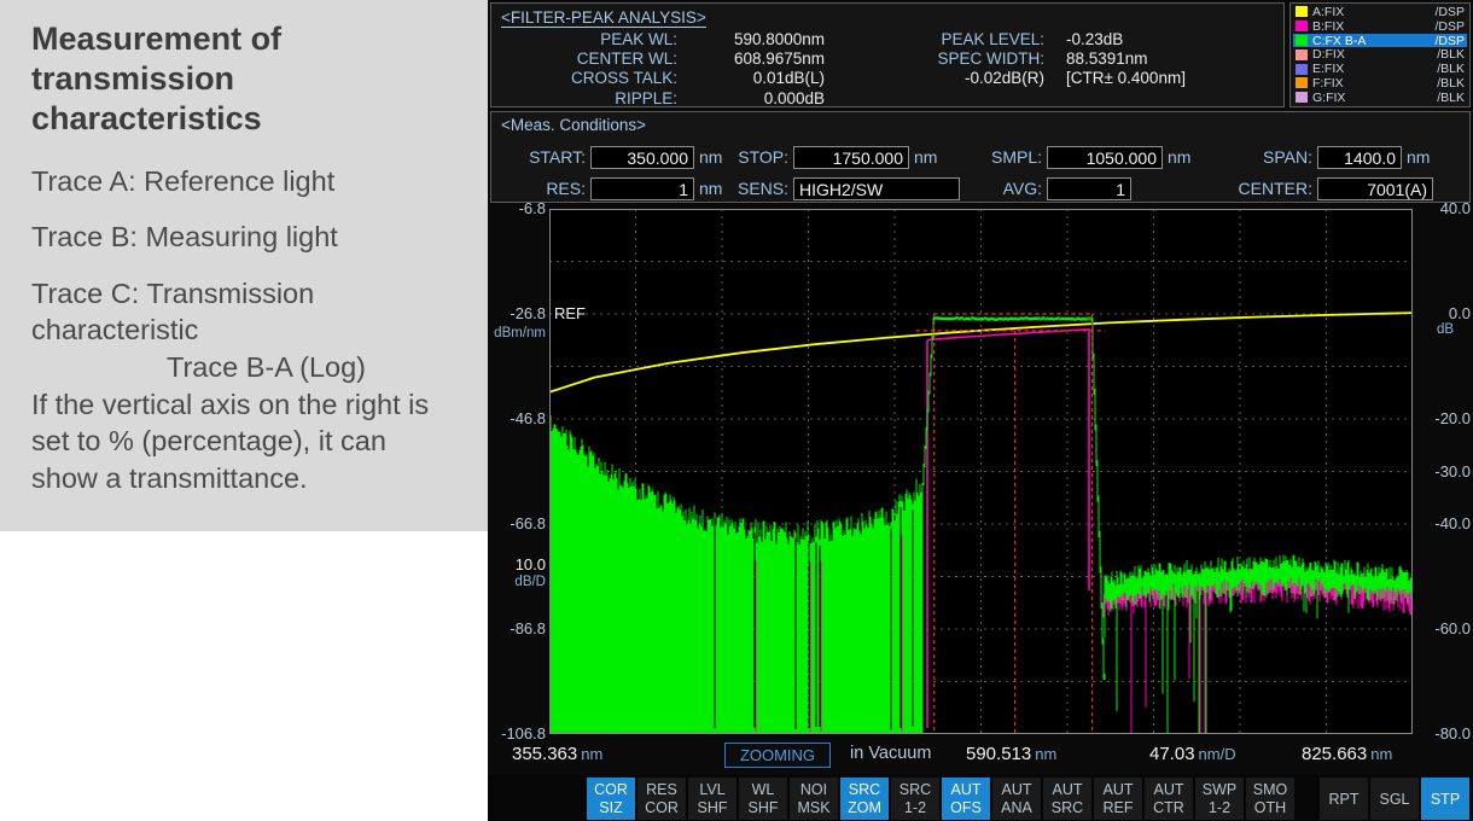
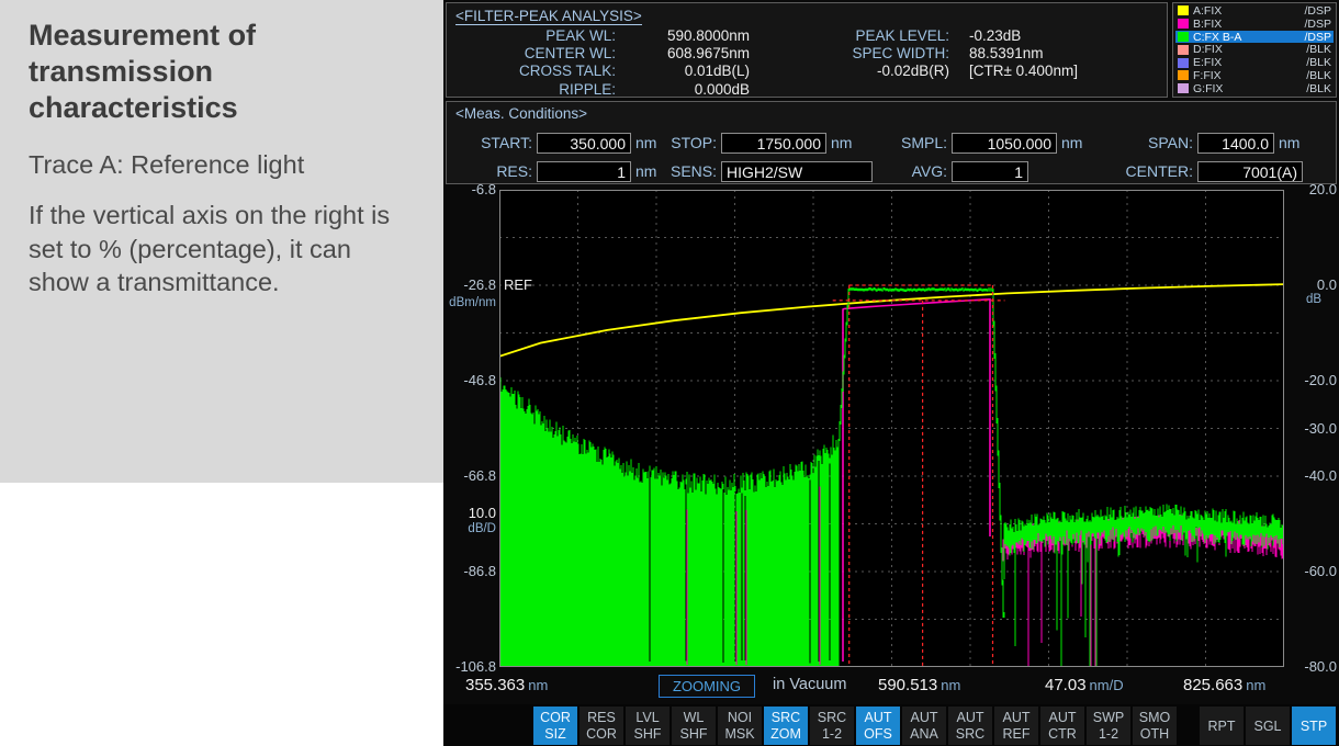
  Measurement of transmission characteristics
  Trace A: Reference light
- Trace B: Measuring light
- Trace C: Transmission characteristic
- Trace B-A (Log)
  If the vertical axis on the right is set to % (percentage), it can show a transmittance.
  <FILTER-PEAK ANALYSIS>
  PEAK WL:
  590.8000nm
  PEAK LEVEL:
  -0.23dB
  CENTER WL:
  608.9675nm
  SPEC WIDTH:
  88.5391nm
  CROSS TALK:
  0.01dB(L)
  -0.02dB(R)
  [CTR± 0.400nm]
  RIPPLE:
  0.000dB
  A:FIX
  /DSP
  B:FIX
  /DSP
  C:FX B-A
  /DSP
  D:FIX
  /BLK
  E:FIX
  /BLK
  F:FIX
  /BLK
  G:FIX
  /BLK
  <Meas. Conditions>
  START:
  350.000
  nm
  STOP:
  1750.000
  nm
  SMPL:
  1050.000
  nm
  SPAN:
  1400.0
  nm
  RES:
  1
  nm
  SENS:
  HIGH2/SW
  AVG:
  1
  CENTER:
  7001(A)
  -6.8
  -26.8
  -46.8
  -66.8
  -86.8
  -106.8
- 40.0
+ 20.0
  0.0
  -20.0
  -30.0
  -40.0
  -60.0
  -80.0
  dBm/nm
  10.0
  dB/D
  dB
  REF
  355.363 nm
  ZOOMING
  in Vacuum
  590.513 nm
  47.03 nm/D
  825.663 nm
  COR
  SIZ
  RES
  COR
  LVL
  SHF
  WL
  SHF
  NOI
  MSK
  SRC
  ZOM
  SRC
  1-2
  AUT
  OFS
  AUT
  ANA
  AUT
  SRC
  AUT
  REF
  AUT
  CTR
  SWP
  1-2
  SMO
  OTH
  RPT
  SGL
  STP
